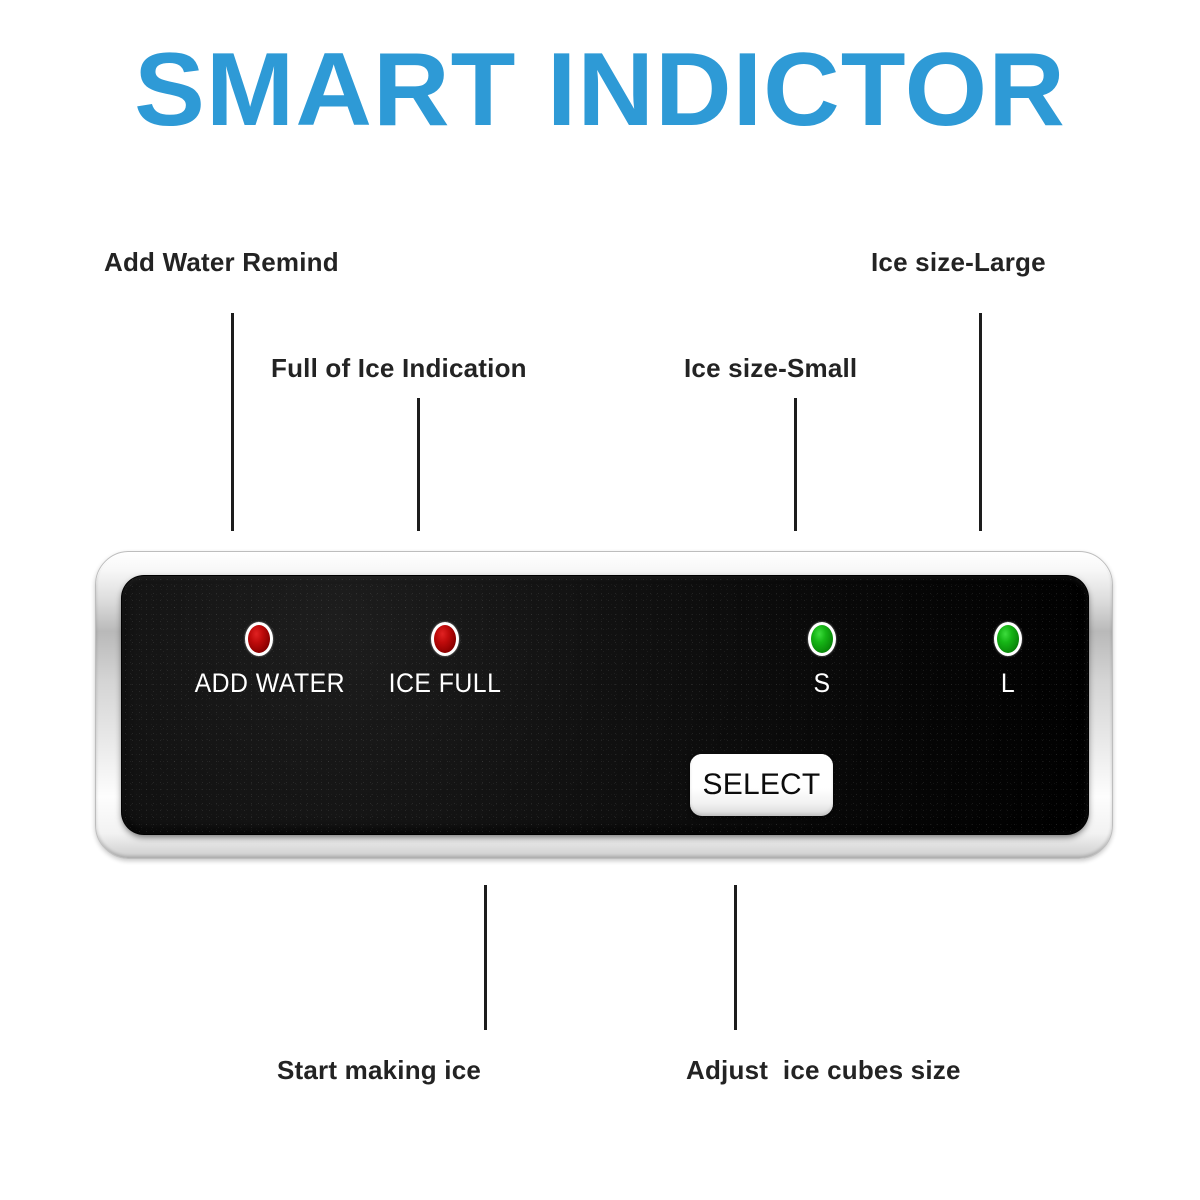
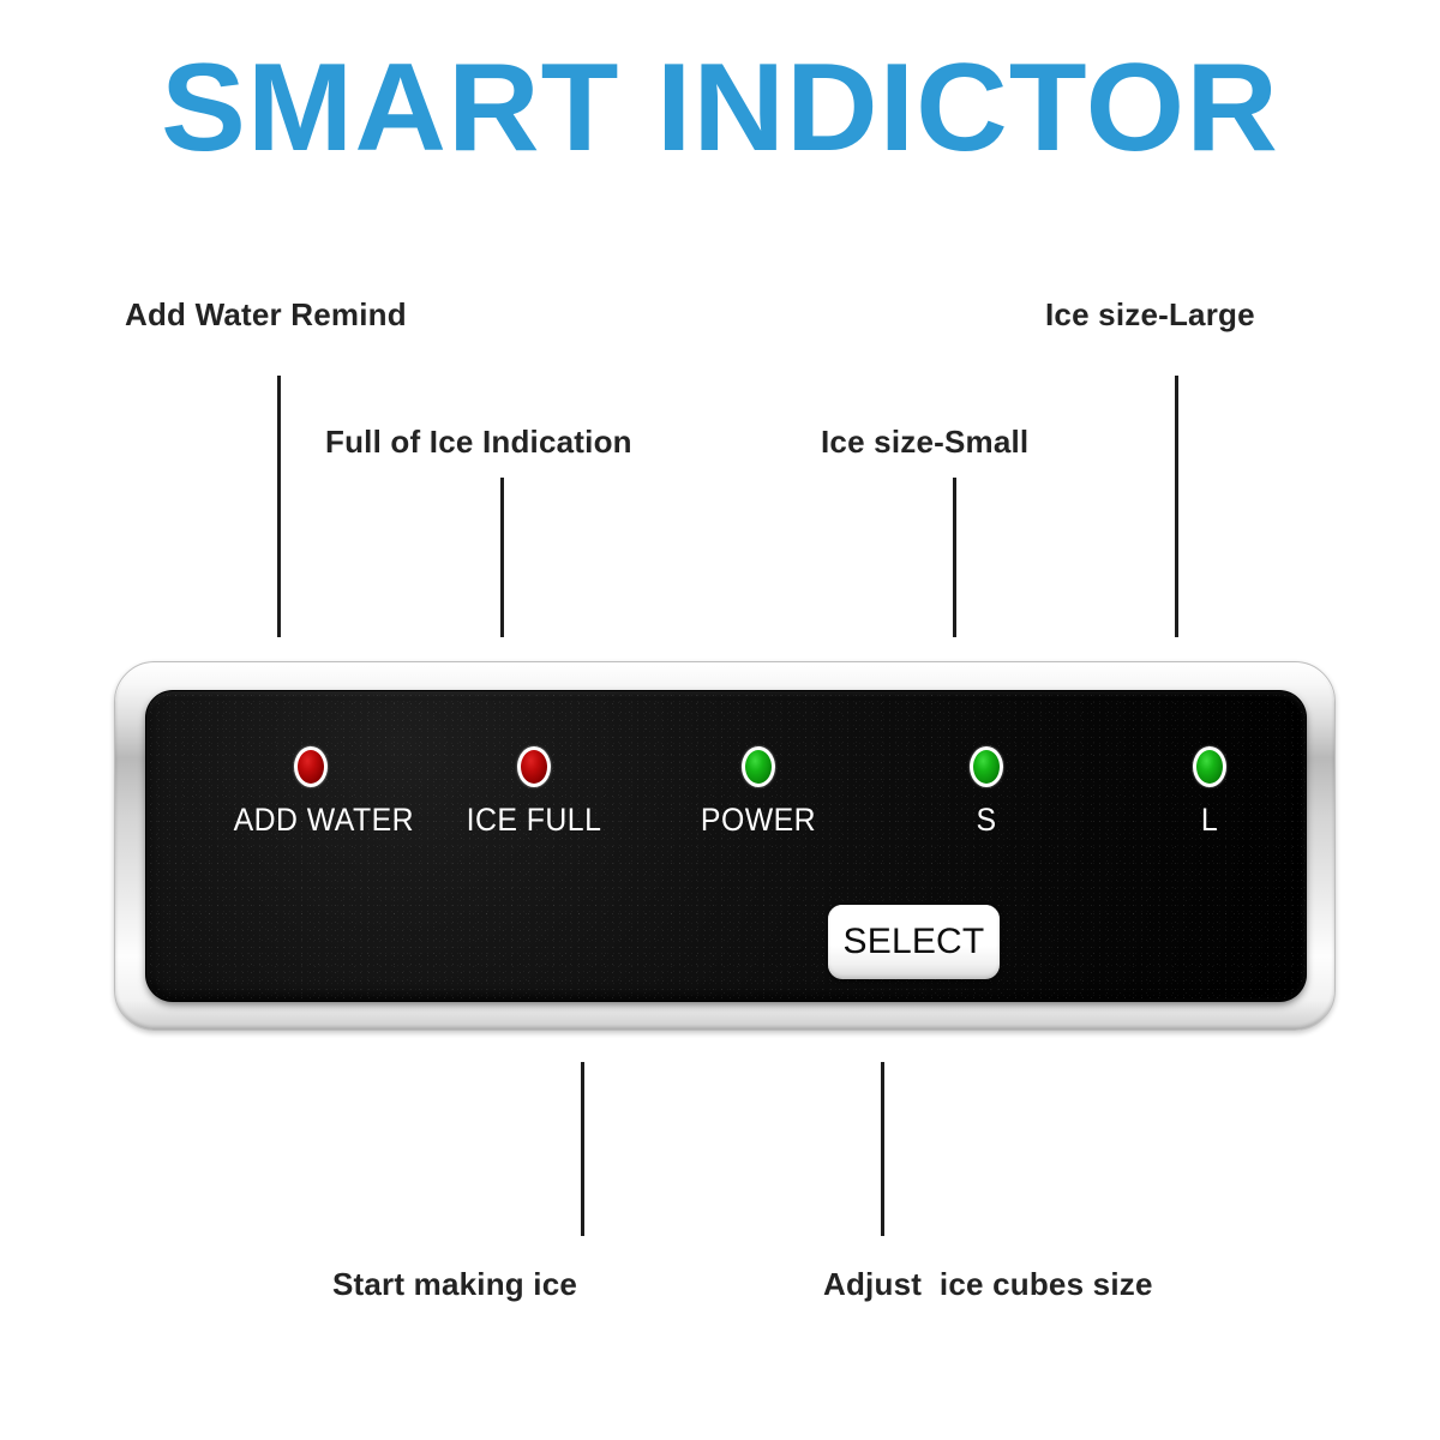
  SMART INDICTOR
  Add Water Remind
  Full of Ice Indication
  Ice size-Small
  Ice size-Large
  ADD WATER
  ICE FULL
+ POWER
  S
  L
  SELECT
  Start making ice
  Adjust ice cubes size
